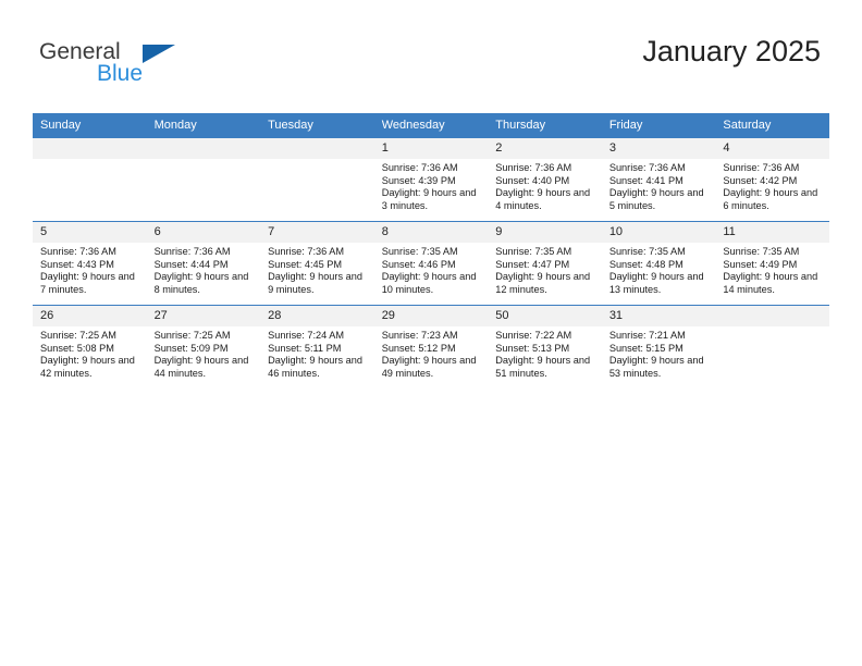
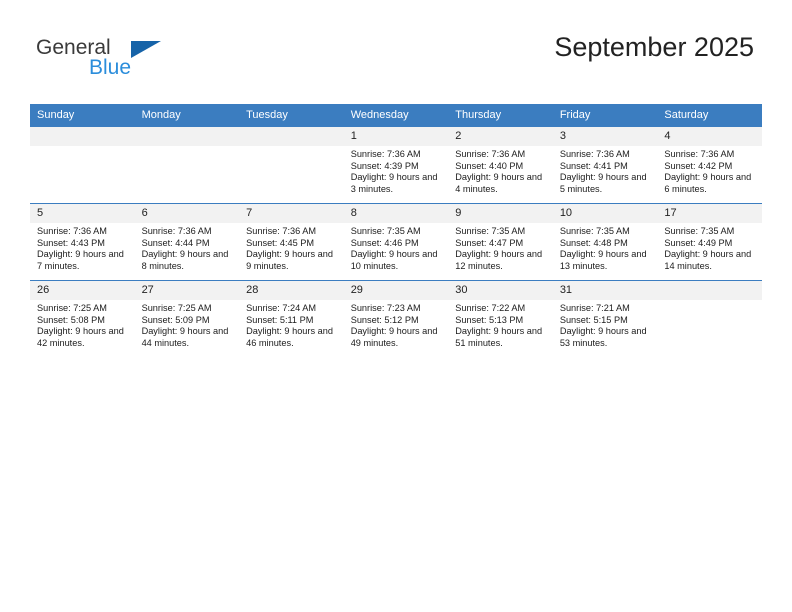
  General
  Blue
- January 2025
+ September 2025
  Sunday	Monday	Tuesday	Wednesday	Thursday	Friday	Saturday
  			1Sunrise: 7:36 AMSunset: 4:39 PMDaylight: 9 hours and 3 minutes.	2Sunrise: 7:36 AMSunset: 4:40 PMDaylight: 9 hours and 4 minutes.	3Sunrise: 7:36 AMSunset: 4:41 PMDaylight: 9 hours and 5 minutes.	4Sunrise: 7:36 AMSunset: 4:42 PMDaylight: 9 hours and 6 minutes.
- 5Sunrise: 7:36 AMSunset: 4:43 PMDaylight: 9 hours and 7 minutes.	6Sunrise: 7:36 AMSunset: 4:44 PMDaylight: 9 hours and 8 minutes.	7Sunrise: 7:36 AMSunset: 4:45 PMDaylight: 9 hours and 9 minutes.	8Sunrise: 7:35 AMSunset: 4:46 PMDaylight: 9 hours and 10 minutes.	9Sunrise: 7:35 AMSunset: 4:47 PMDaylight: 9 hours and 12 minutes.	10Sunrise: 7:35 AMSunset: 4:48 PMDaylight: 9 hours and 13 minutes.	11Sunrise: 7:35 AMSunset: 4:49 PMDaylight: 9 hours and 14 minutes.
+ 5Sunrise: 7:36 AMSunset: 4:43 PMDaylight: 9 hours and 7 minutes.	6Sunrise: 7:36 AMSunset: 4:44 PMDaylight: 9 hours and 8 minutes.	7Sunrise: 7:36 AMSunset: 4:45 PMDaylight: 9 hours and 9 minutes.	8Sunrise: 7:35 AMSunset: 4:46 PMDaylight: 9 hours and 10 minutes.	9Sunrise: 7:35 AMSunset: 4:47 PMDaylight: 9 hours and 12 minutes.	10Sunrise: 7:35 AMSunset: 4:48 PMDaylight: 9 hours and 13 minutes.	17Sunrise: 7:35 AMSunset: 4:49 PMDaylight: 9 hours and 14 minutes.
- 26Sunrise: 7:25 AMSunset: 5:08 PMDaylight: 9 hours and 42 minutes.	27Sunrise: 7:25 AMSunset: 5:09 PMDaylight: 9 hours and 44 minutes.	28Sunrise: 7:24 AMSunset: 5:11 PMDaylight: 9 hours and 46 minutes.	29Sunrise: 7:23 AMSunset: 5:12 PMDaylight: 9 hours and 49 minutes.	50Sunrise: 7:22 AMSunset: 5:13 PMDaylight: 9 hours and 51 minutes.	31Sunrise: 7:21 AMSunset: 5:15 PMDaylight: 9 hours and 53 minutes.
+ 26Sunrise: 7:25 AMSunset: 5:08 PMDaylight: 9 hours and 42 minutes.	27Sunrise: 7:25 AMSunset: 5:09 PMDaylight: 9 hours and 44 minutes.	28Sunrise: 7:24 AMSunset: 5:11 PMDaylight: 9 hours and 46 minutes.	29Sunrise: 7:23 AMSunset: 5:12 PMDaylight: 9 hours and 49 minutes.	30Sunrise: 7:22 AMSunset: 5:13 PMDaylight: 9 hours and 51 minutes.	31Sunrise: 7:21 AMSunset: 5:15 PMDaylight: 9 hours and 53 minutes.
